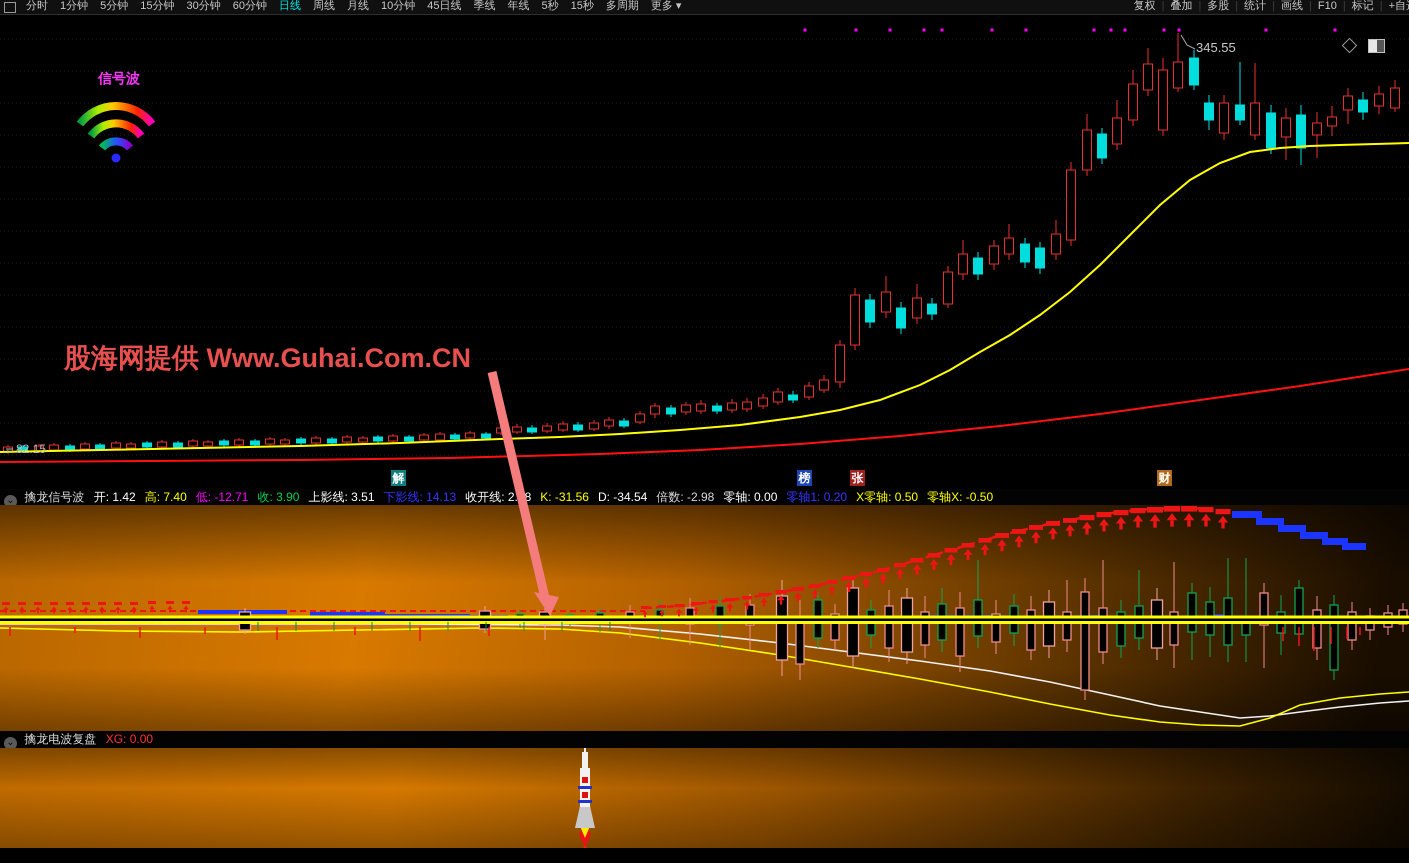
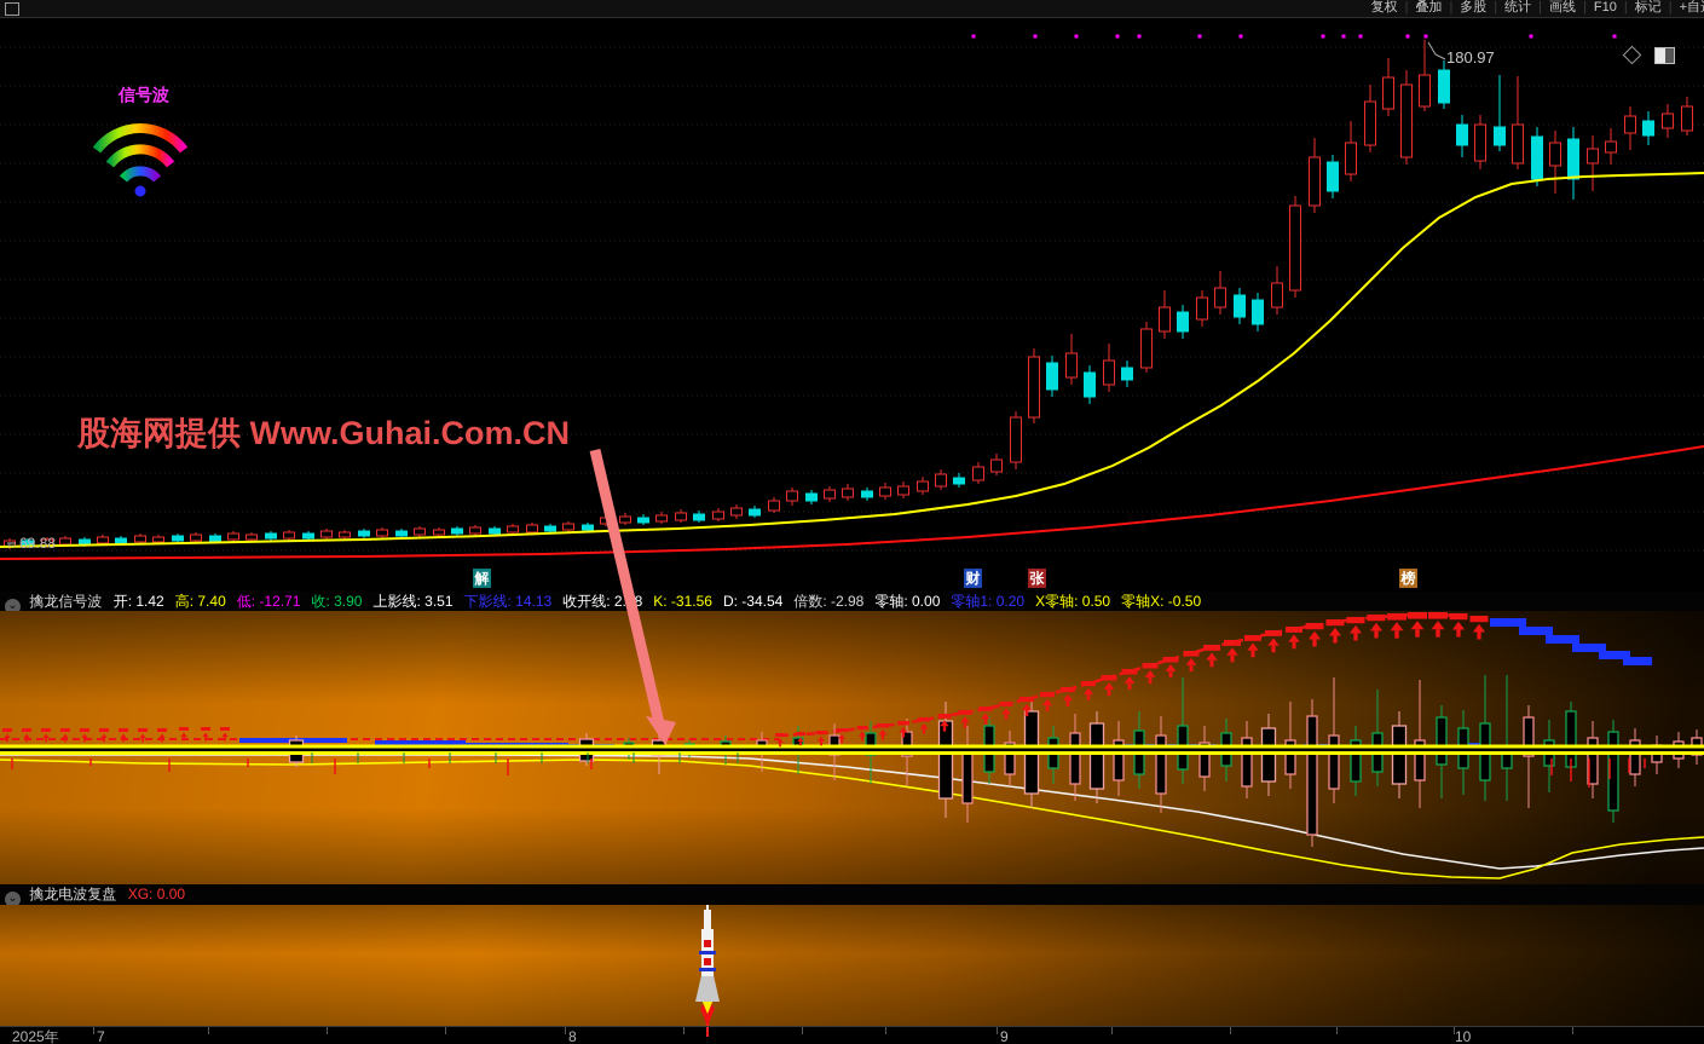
- 分时 1分钟 5分钟 15分钟 30分钟 60分钟 日线 周线 月线 10分钟 45日线 季线 年线 5秒 15秒 多周期 更多 ▾
  复权 叠加 多股 | 统计 | 画线 | F10 | 标记 | +自
  信号波
  股海网提供 Www.Guhai.Com.CN
- 345.55
+ 180.97
- ←82.15
+ ←69.88
  解
- 榜
+ 财
  张
- 财
+ 榜
  ⌄ 擒龙信号波 开: 1.42 高: 7.40 低: -12.71 收: 3.90 上影线: 3.51 下影线: 14.13 收开线: 2.8 K: -31.56 D: -34.54 倍数: -2.98 零轴: 0.00 零轴1: 0.20 X零轴: 0.50 零轴X: -0.50
  ⌄ 擒龙电波复盘 XG: 0.00
+ 2025年
+ 7
+ 8
+ 9
+ 10
